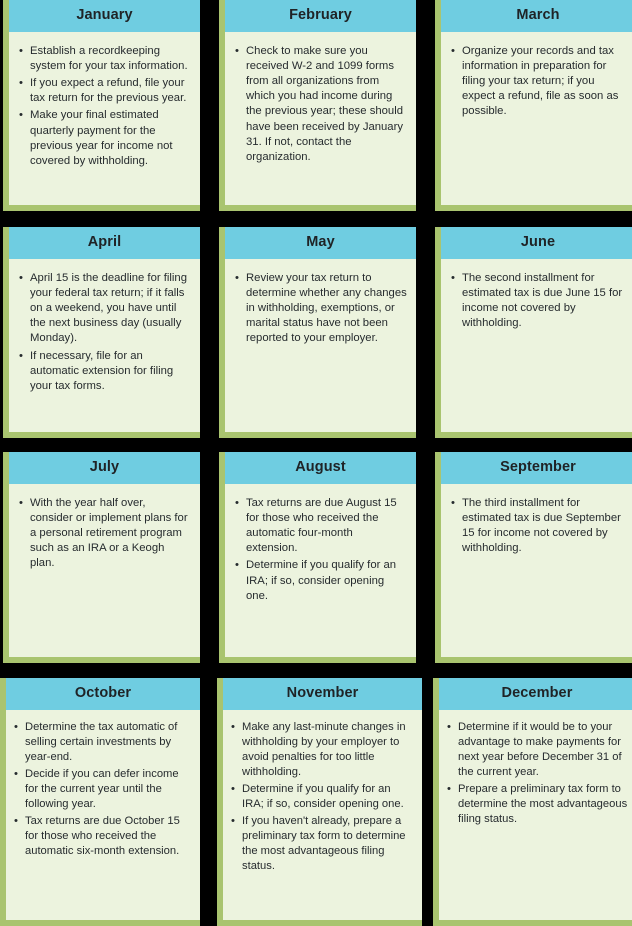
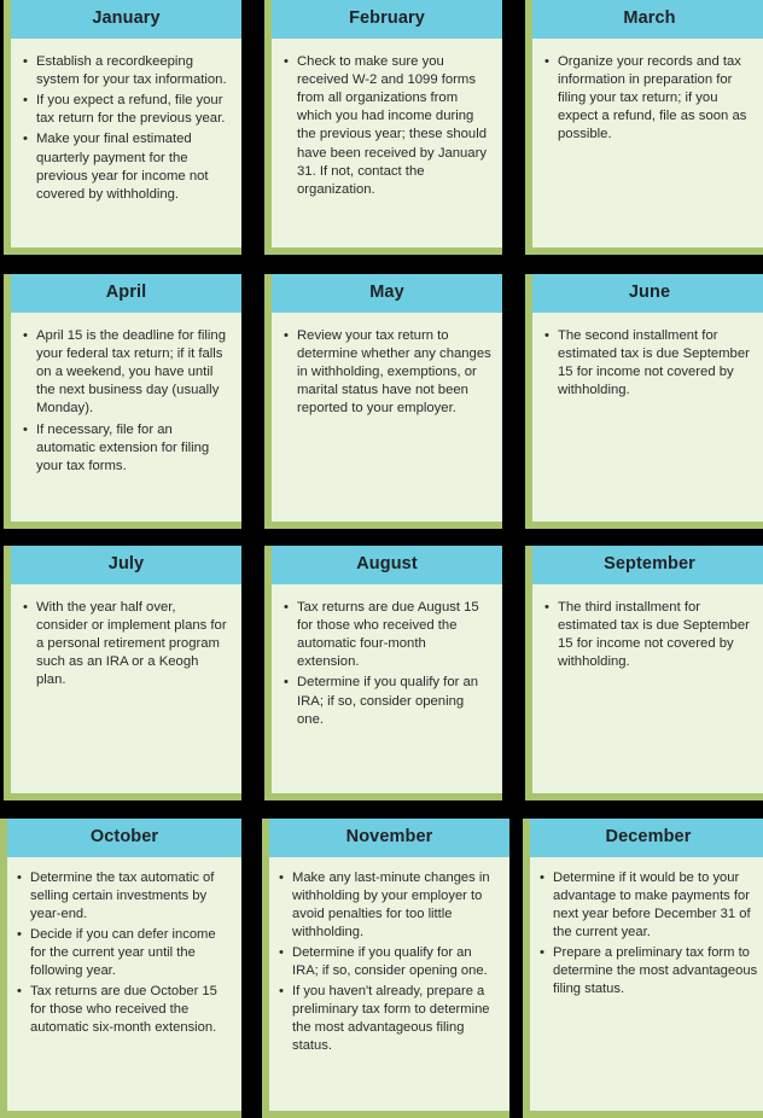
  January
  •
  Establish a recordkeeping system for your tax information.
  •
  If you expect a refund, file your tax return for the previous year.
  •
  Make your final estimated quarterly payment for the previous year for income not covered by withholding.
  February
  •
  Check to make sure you received W-2 and 1099 forms from all organizations from which you had income during the previous year; these should have been received by January 31. If not, contact the organization.
  March
  •
  Organize your records and tax information in preparation for filing your tax return; if you expect a refund, file as soon as possible.
  April
  •
  April 15 is the deadline for filing your federal tax return; if it falls on a weekend, you have until the next business day (usually Monday).
  •
  If necessary, file for an automatic extension for filing your tax forms.
  May
  •
  Review your tax return to determine whether any changes in withholding, exemptions, or marital status have not been reported to your employer.
  June
  •
- The second installment for estimated tax is due June 15 for income not covered by withholding.
+ The second installment for estimated tax is due September 15 for income not covered by withholding.
  July
  •
  With the year half over, consider or implement plans for a personal retirement program such as an IRA or a Keogh plan.
  August
  •
  Tax returns are due August 15 for those who received the automatic four-month extension.
  •
  Determine if you qualify for an IRA; if so, consider opening one.
  September
  •
  The third installment for estimated tax is due September 15 for income not covered by withholding.
  October
  •
  Determine the tax automatic of selling certain investments by year-end.
  •
  Decide if you can defer income for the current year until the following year.
  •
  Tax returns are due October 15 for those who received the automatic six-month extension.
  November
  •
  Make any last-minute changes in withholding by your employer to avoid penalties for too little withholding.
  •
  Determine if you qualify for an IRA; if so, consider opening one.
  •
  If you haven't already, prepare a preliminary tax form to determine the most advantageous filing status.
  December
  •
  Determine if it would be to your advantage to make payments for next year before December 31 of the current year.
  •
  Prepare a preliminary tax form to determine the most advantageous filing status.
